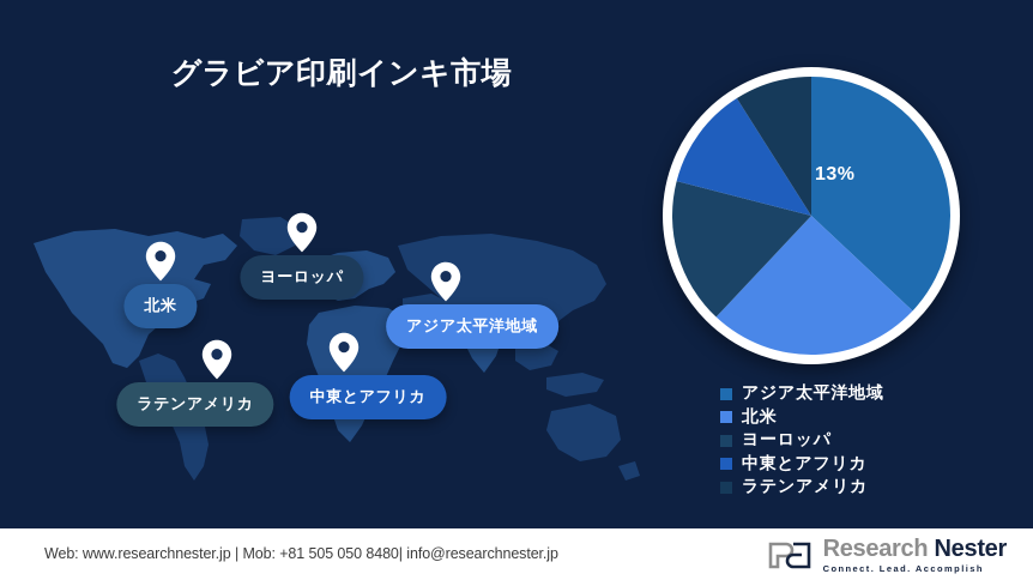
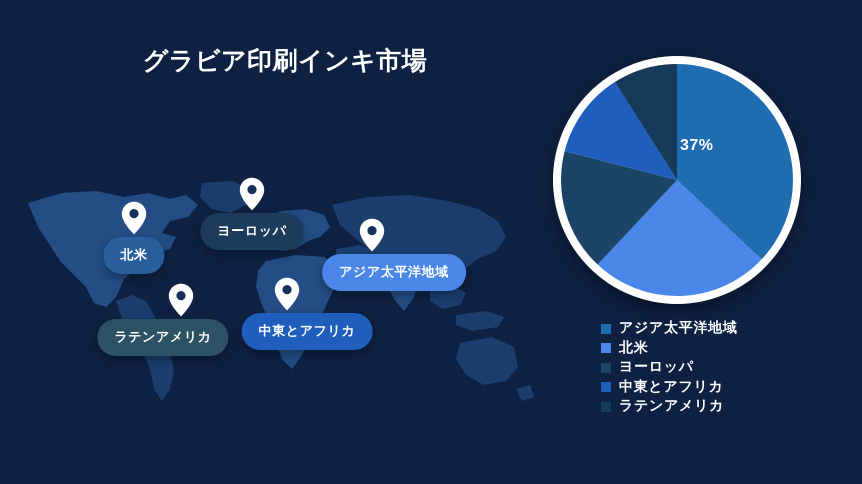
  グラビア印刷インキ市場
  北米
  ヨーロッパ
  アジア太平洋地域
  中東とアフリカ
  ラテンアメリカ
- 13%
+ 37%
  アジア太平洋地域
  北米
  ヨーロッパ
  中東とアフリカ
  ラテンアメリカ
- Web: www.researchnester.jp | Mob: +81 505 050 8480| info@researchnester.jp
- Research Nester
- Connect. Lead. Accomplish
